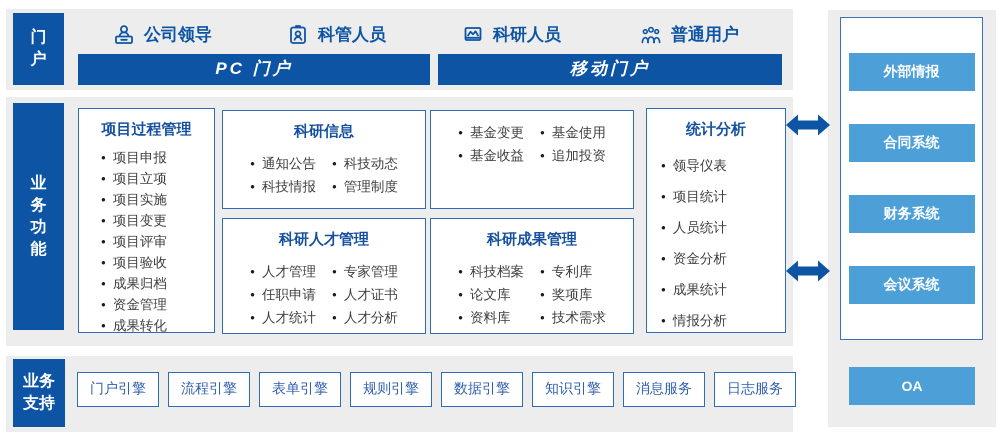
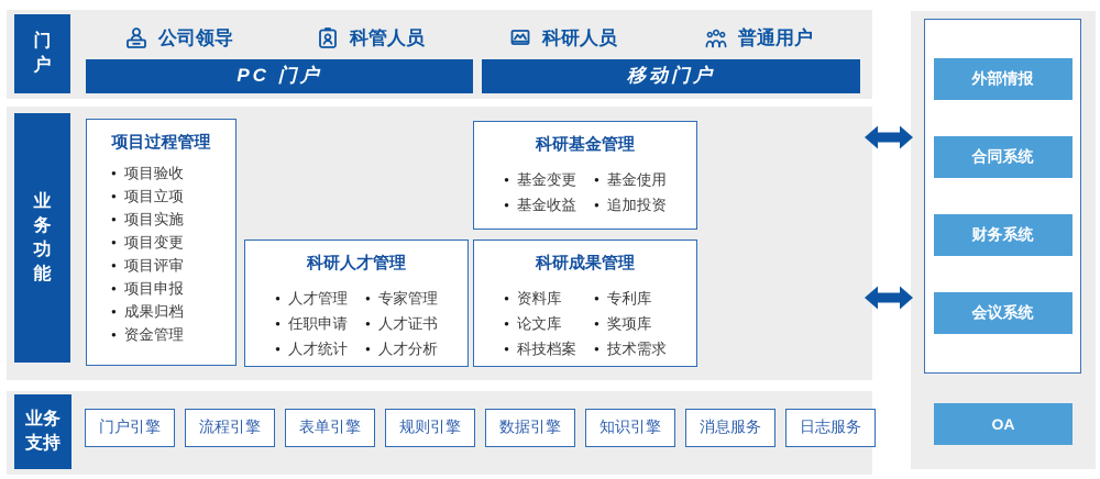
  门户
  公司领导
  科管人员
  科研人员
  普通用户
  PC 门户
  移动门户
  业务功能
  项目过程管理
- 项目申报
+ 项目验收
  项目立项
  项目实施
  项目变更
  项目评审
- 项目验收
+ 项目申报
  成果归档
  资金管理
- 成果转化
- 科研信息
- 通知公告
- 科技情报
- 科技动态
- 管理制度
  科研人才管理
  人才管理
  任职申请
  人才统计
  专家管理
  人才证书
  人才分析
+ 科研基金管理
  基金变更
  基金收益
  基金使用
  追加投资
  科研成果管理
- 科技档案
+ 资料库
  论文库
- 资料库
+ 科技档案
  专利库
  奖项库
  技术需求
- 统计分析
- 领导仪表
- 项目统计
- 人员统计
- 资金分析
- 成果统计
- 情报分析
  业务支持
  门户引擎
  流程引擎
  表单引擎
  规则引擎
  数据引擎
  知识引擎
  消息服务
  日志服务
  外部情报
  合同系统
  财务系统
  会议系统
  OA
